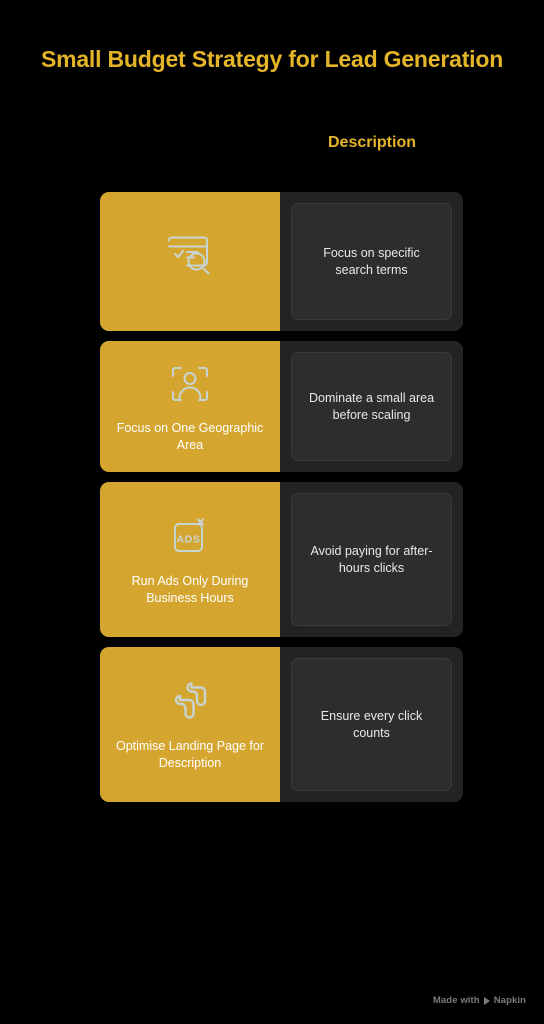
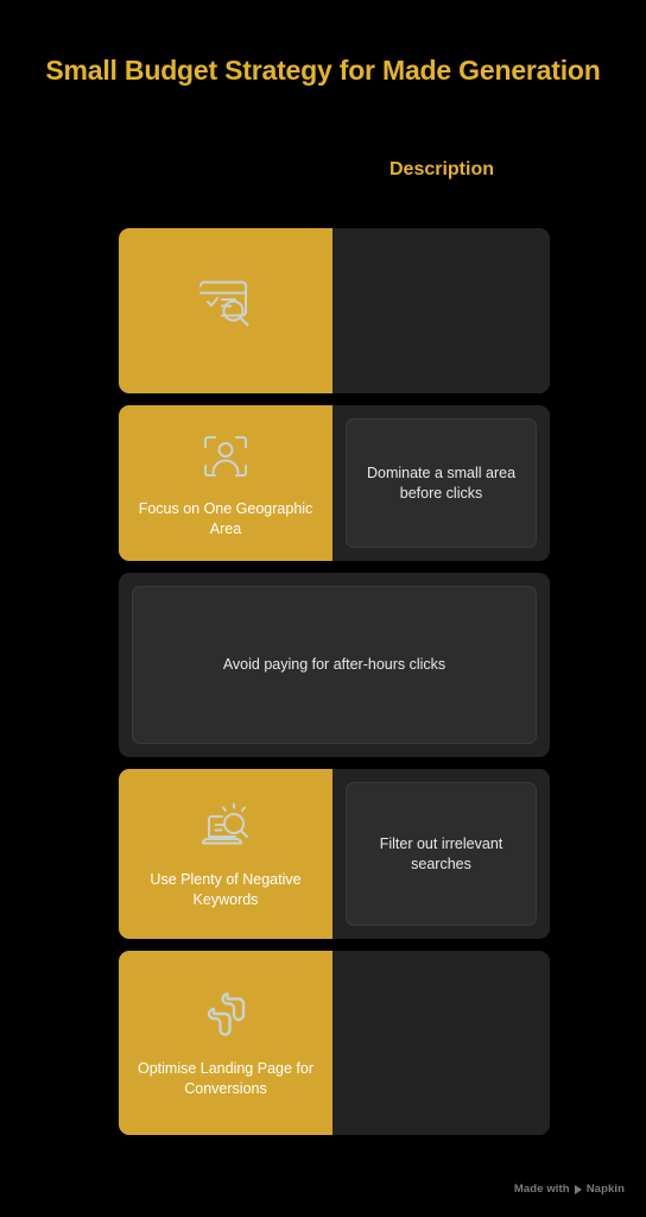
- Small Budget Strategy for Lead Generation
+ Small Budget Strategy for Made Generation
  Description
- Focus on specific search terms
  Focus on One Geographic Area
- Dominate a small area before scaling
+ Dominate a small area before clicks
- ADS
- Run Ads Only During Business Hours
  Avoid paying for after-hours clicks
+ Use Plenty of Negative Keywords
+ Filter out irrelevant searches
- Optimise Landing Page for Description
+ Optimise Landing Page for Conversions
- Ensure every click counts
  Made with
  Napkin
